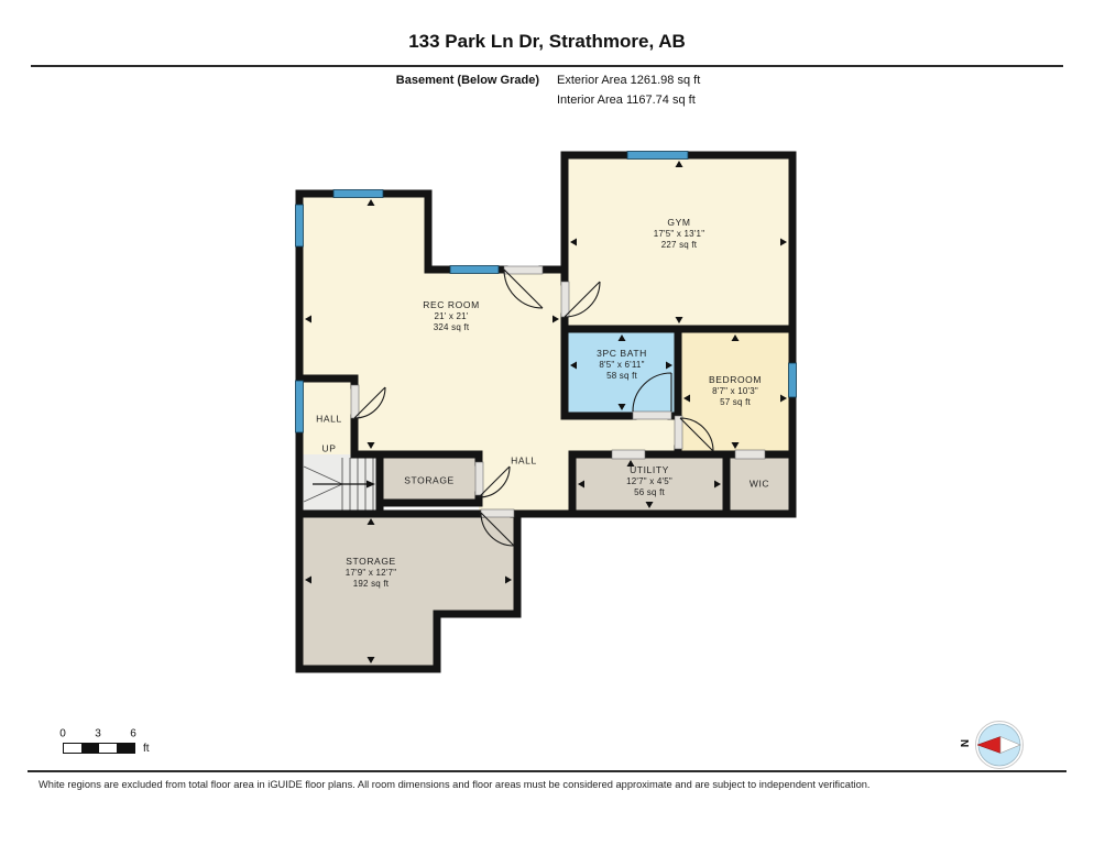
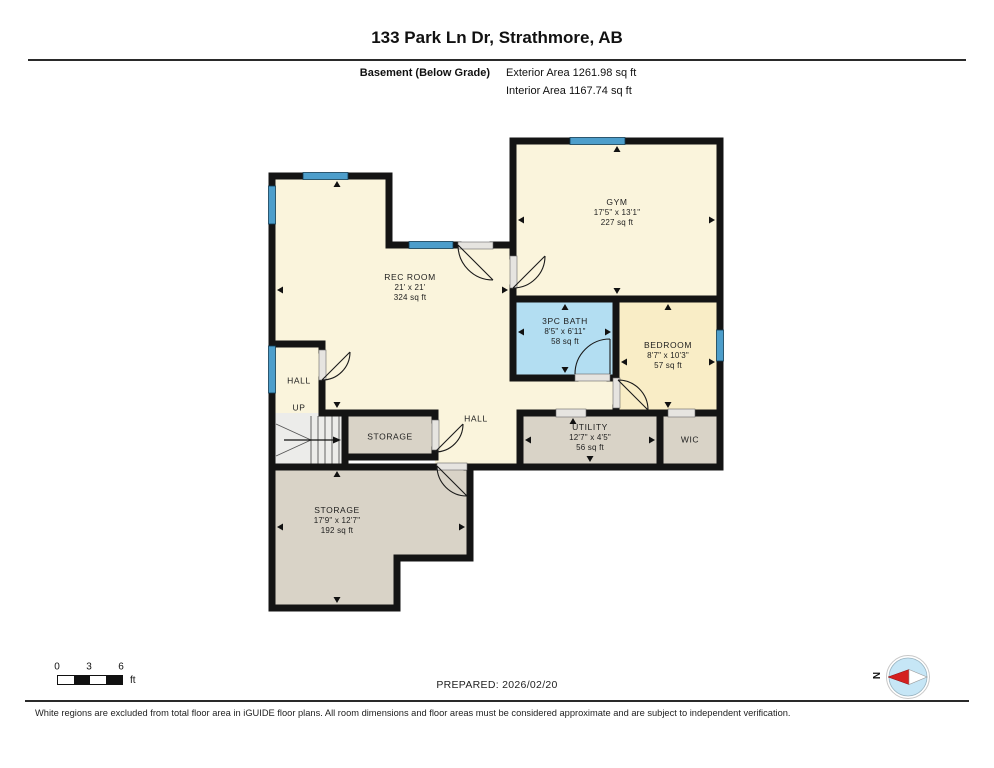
  133 Park Ln Dr, Strathmore, AB
  Basement (Below Grade)
  Exterior Area 1261.98 sq ft
  Interior Area 1167.74 sq ft
  GYM
  17'5" x 13'1"
  227 sq ft
  REC ROOM
  21' x 21'
  324 sq ft
  3PC BATH
  8'5" x 6'11"
  58 sq ft
  BEDROOM
  8'7" x 10'3"
  57 sq ft
  UTILITY
  12'7" x 4'5"
  56 sq ft
  WIC
  HALL
  UP
  HALL
  STORAGE
  STORAGE
  17'9" x 12'7"
  192 sq ft
  0
  3
  6
  ft
+ PREPARED: 2026/02/20
  White regions are excluded from total floor area in iGUIDE floor plans. All room dimensions and floor areas must be considered approximate and are subject to independent verification.
